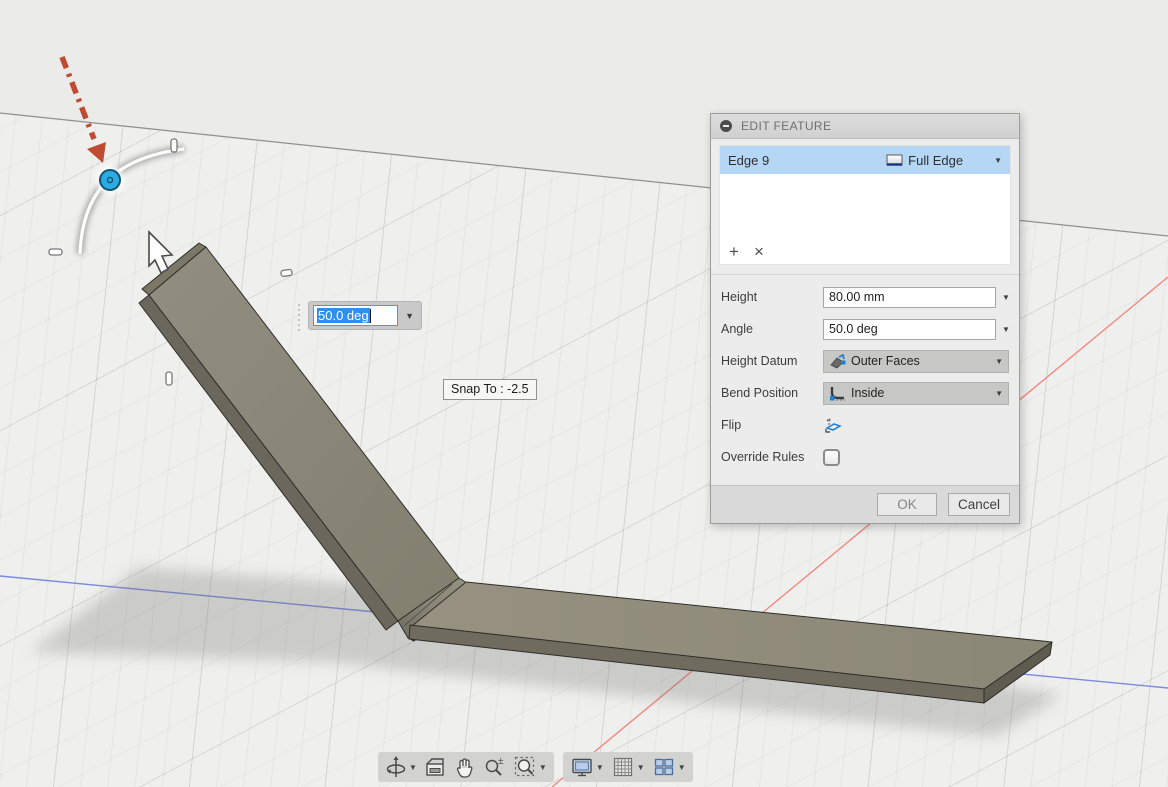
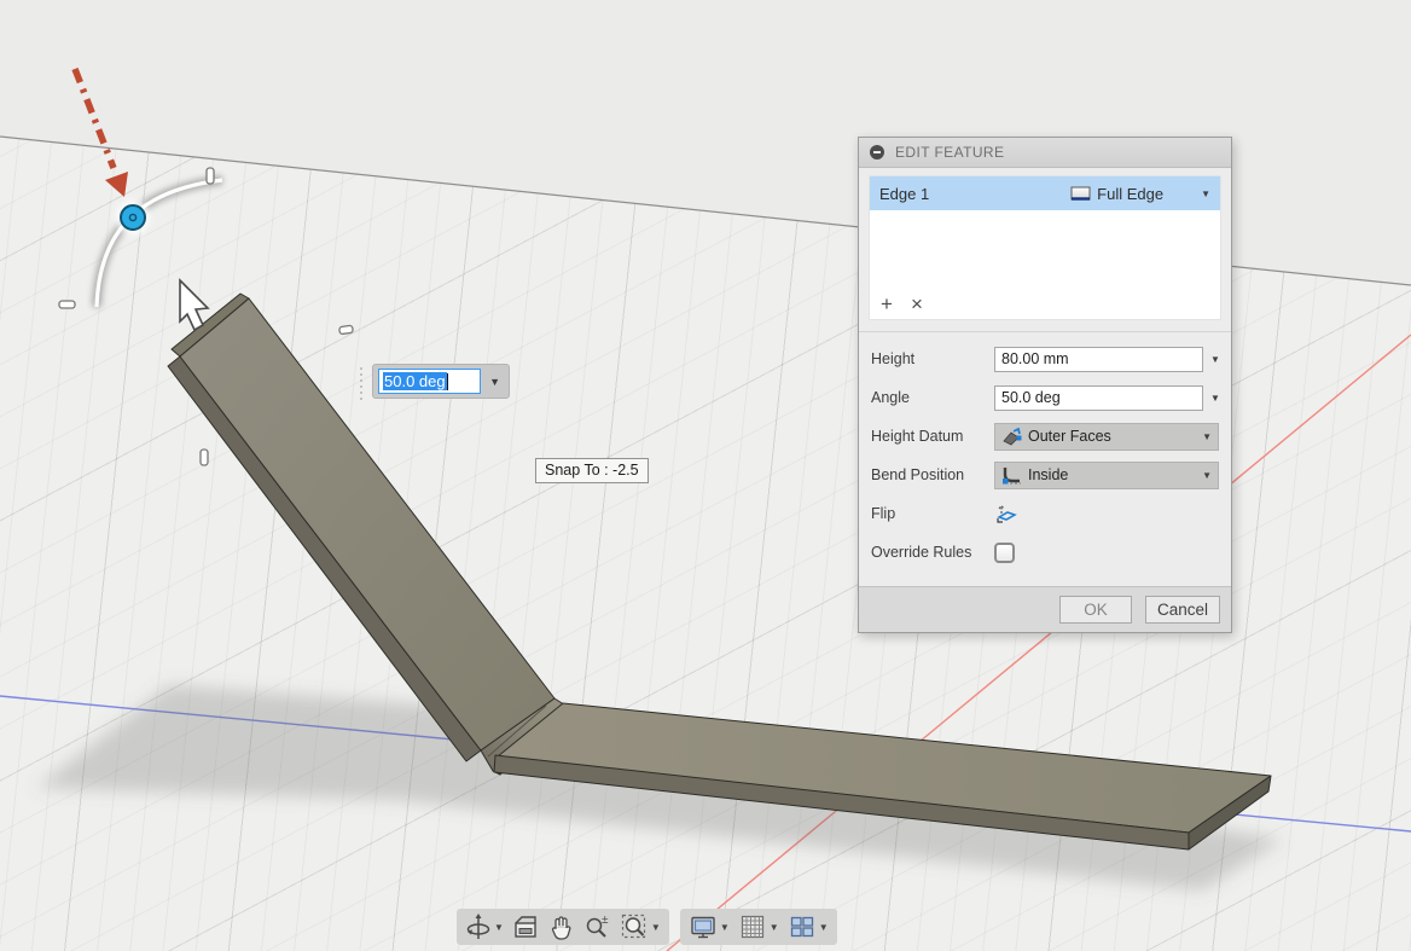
  50.0 deg
  ▼
  Snap To : -2.5
  EDIT FEATURE
- Edge 9
+ Edge 1
  Full Edge
  ▼
  +
  ×
  Height
  80.00 mm
  ▼
  Angle
  50.0 deg
  ▼
  Height Datum
  Outer Faces
  ▼
  Bend Position
  Inside
  ▼
  Flip
  Override Rules
  OK
  Cancel
  ▼
  ±
  ▼
  ▼
  ▼
  ▼
